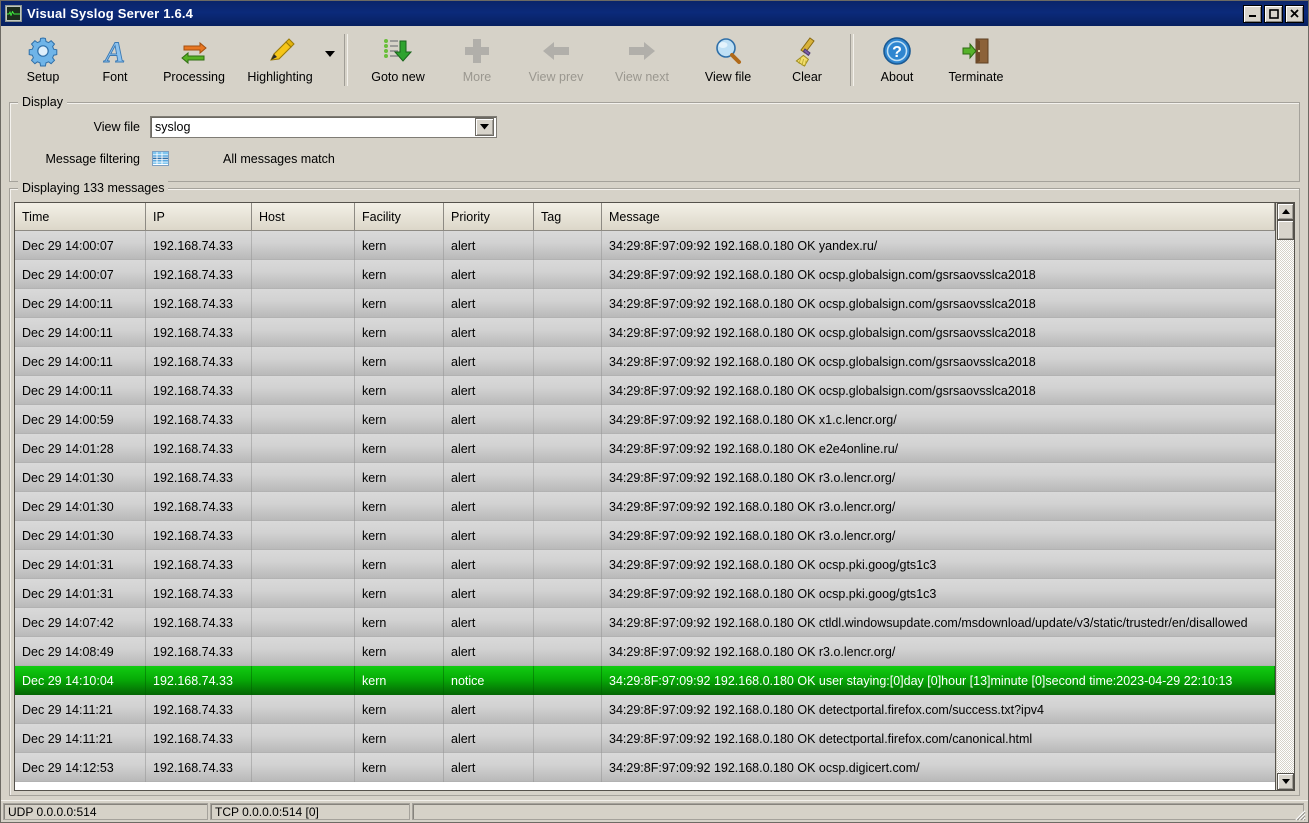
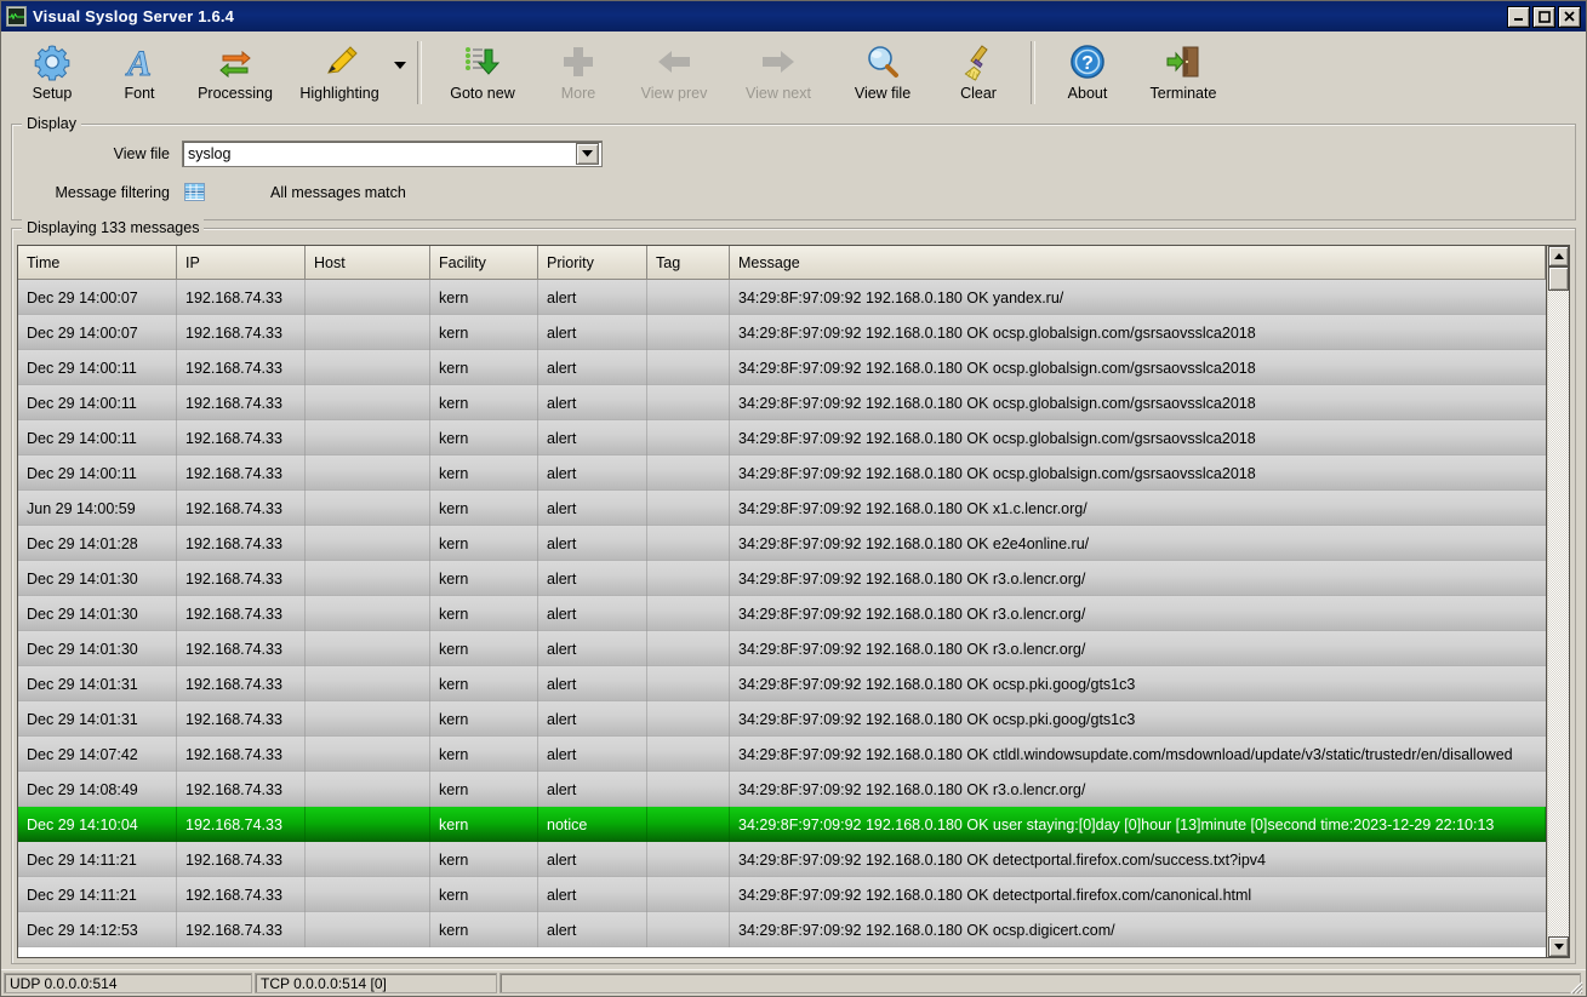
  Visual Syslog Server 1.6.4
  Setup
  A
  Font
  Processing
  Highlighting
  Goto new
  More
  View prev
  View next
  View file
  Clear
  ?
  About
  Terminate
  Display
  View file
  syslog
  Message filtering
  All messages match
  Displaying 133 messages
  Time
  IP
  Host
  Facility
  Priority
  Tag
  Message
  Dec 29 14:00:07
  192.168.74.33
  kern
  alert
  34:29:8F:97:09:92 192.168.0.180 OK yandex.ru/
  Dec 29 14:00:07
  192.168.74.33
  kern
  alert
  34:29:8F:97:09:92 192.168.0.180 OK ocsp.globalsign.com/gsrsaovsslca2018
  Dec 29 14:00:11
  192.168.74.33
  kern
  alert
  34:29:8F:97:09:92 192.168.0.180 OK ocsp.globalsign.com/gsrsaovsslca2018
  Dec 29 14:00:11
  192.168.74.33
  kern
  alert
  34:29:8F:97:09:92 192.168.0.180 OK ocsp.globalsign.com/gsrsaovsslca2018
  Dec 29 14:00:11
  192.168.74.33
  kern
  alert
  34:29:8F:97:09:92 192.168.0.180 OK ocsp.globalsign.com/gsrsaovsslca2018
  Dec 29 14:00:11
  192.168.74.33
  kern
  alert
  34:29:8F:97:09:92 192.168.0.180 OK ocsp.globalsign.com/gsrsaovsslca2018
- Dec 29 14:00:59
+ Jun 29 14:00:59
  192.168.74.33
  kern
  alert
  34:29:8F:97:09:92 192.168.0.180 OK x1.c.lencr.org/
  Dec 29 14:01:28
  192.168.74.33
  kern
  alert
  34:29:8F:97:09:92 192.168.0.180 OK e2e4online.ru/
  Dec 29 14:01:30
  192.168.74.33
  kern
  alert
  34:29:8F:97:09:92 192.168.0.180 OK r3.o.lencr.org/
  Dec 29 14:01:30
  192.168.74.33
  kern
  alert
  34:29:8F:97:09:92 192.168.0.180 OK r3.o.lencr.org/
  Dec 29 14:01:30
  192.168.74.33
  kern
  alert
  34:29:8F:97:09:92 192.168.0.180 OK r3.o.lencr.org/
  Dec 29 14:01:31
  192.168.74.33
  kern
  alert
  34:29:8F:97:09:92 192.168.0.180 OK ocsp.pki.goog/gts1c3
  Dec 29 14:01:31
  192.168.74.33
  kern
  alert
  34:29:8F:97:09:92 192.168.0.180 OK ocsp.pki.goog/gts1c3
  Dec 29 14:07:42
  192.168.74.33
  kern
  alert
  34:29:8F:97:09:92 192.168.0.180 OK ctldl.windowsupdate.com/msdownload/update/v3/static/trustedr/en/disallowed
  Dec 29 14:08:49
  192.168.74.33
  kern
  alert
  34:29:8F:97:09:92 192.168.0.180 OK r3.o.lencr.org/
  Dec 29 14:10:04
  192.168.74.33
  kern
  notice
- 34:29:8F:97:09:92 192.168.0.180 OK user staying:[0]day [0]hour [13]minute [0]second time:2023-04-29 22:10:13
+ 34:29:8F:97:09:92 192.168.0.180 OK user staying:[0]day [0]hour [13]minute [0]second time:2023-12-29 22:10:13
  Dec 29 14:11:21
  192.168.74.33
  kern
  alert
  34:29:8F:97:09:92 192.168.0.180 OK detectportal.firefox.com/success.txt?ipv4
  Dec 29 14:11:21
  192.168.74.33
  kern
  alert
  34:29:8F:97:09:92 192.168.0.180 OK detectportal.firefox.com/canonical.html
  Dec 29 14:12:53
  192.168.74.33
  kern
  alert
  34:29:8F:97:09:92 192.168.0.180 OK ocsp.digicert.com/
  UDP 0.0.0.0:514
  TCP 0.0.0.0:514 [0]
